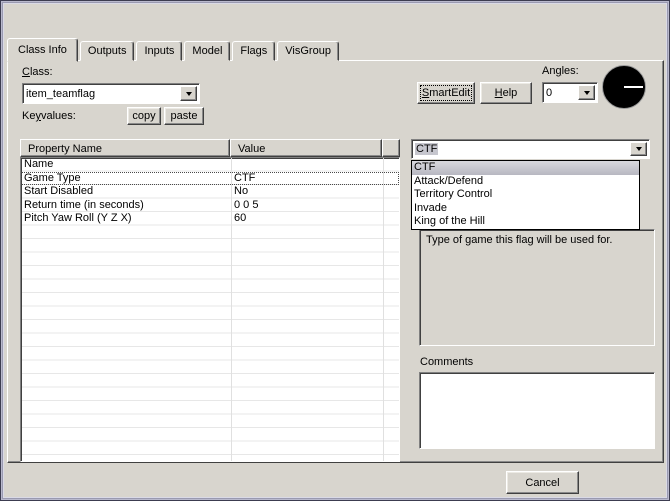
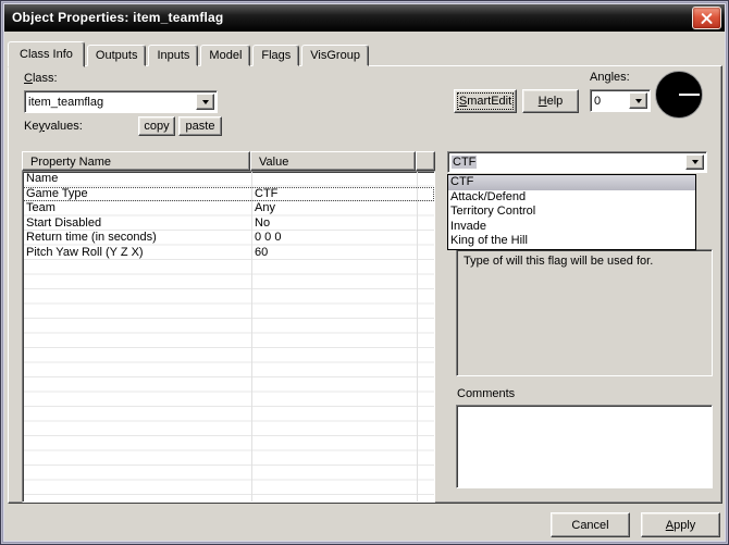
+ Object Properties: item_teamflag
  Class Info
  Outputs
  Inputs
  Model
  Flags
  VisGroup
  Class:
  item_teamflag
  Keyvalues:
  copy
  paste
  SmartEdit
  Help
  Angles:
  0
  Property Name
  Value
  Name
  Game Type
  CTF
+ Team
+ Any
  Start Disabled
  No
  Return time (in seconds)
- 0 0 5
+ 0 0 0
  Pitch Yaw Roll (Y Z X)
  60
  CTF
  CTF
  Attack/Defend
  Territory Control
  Invade
  King of the Hill
- Type of game this flag will be used for.
+ Type of will this flag will be used for.
  Comments
  Cancel
+ Apply
